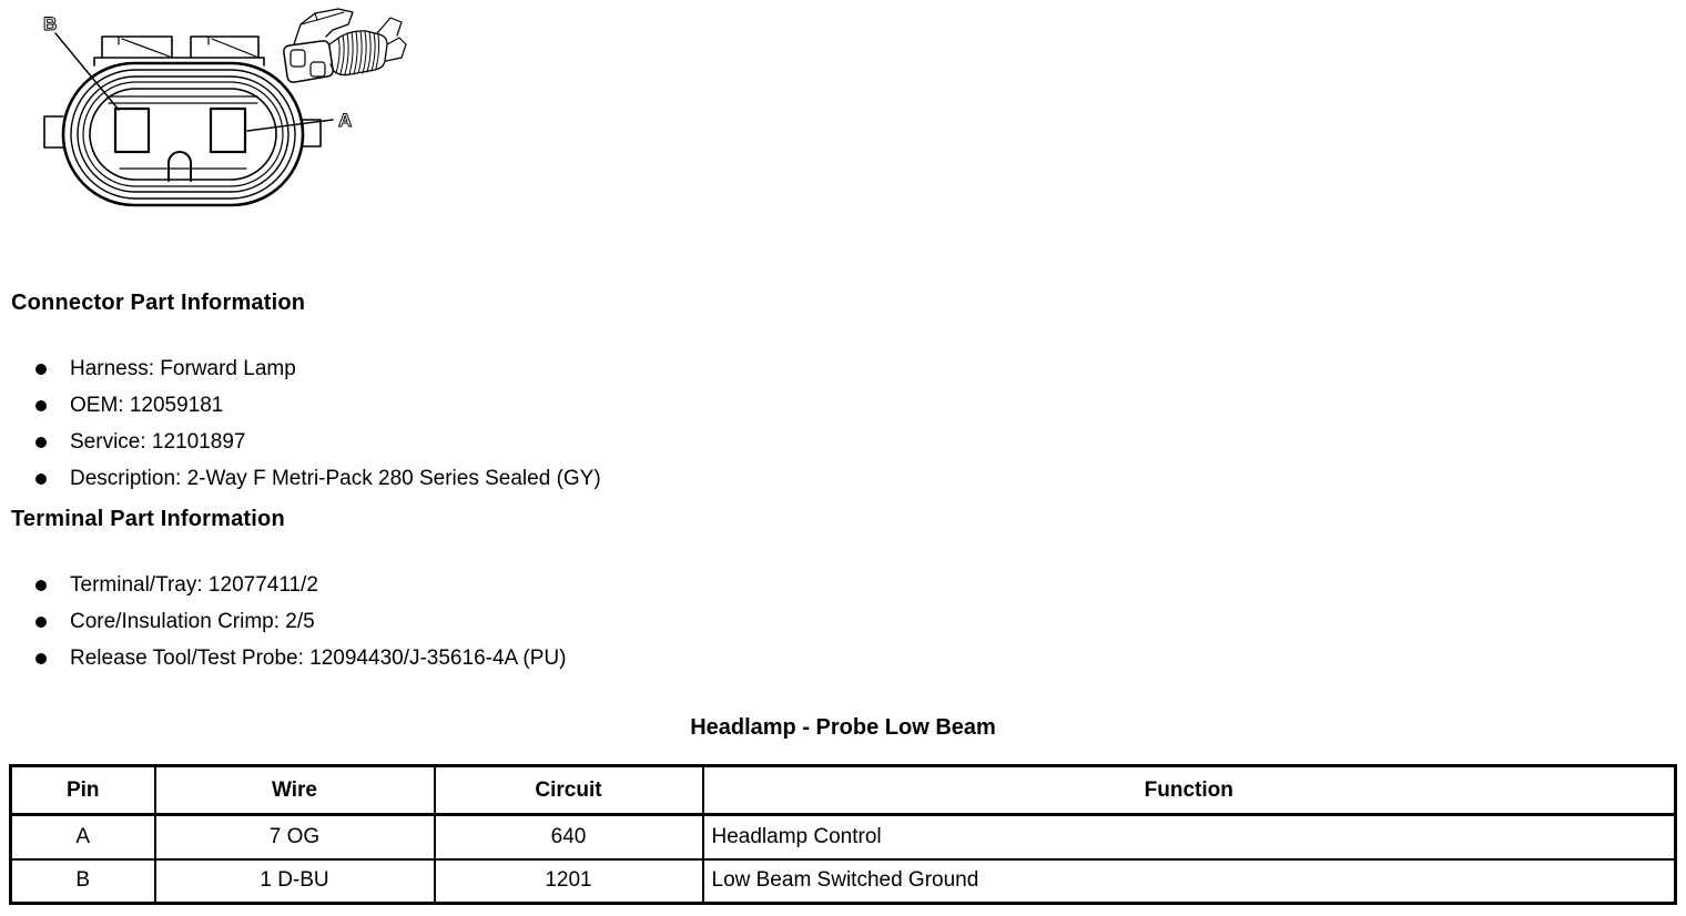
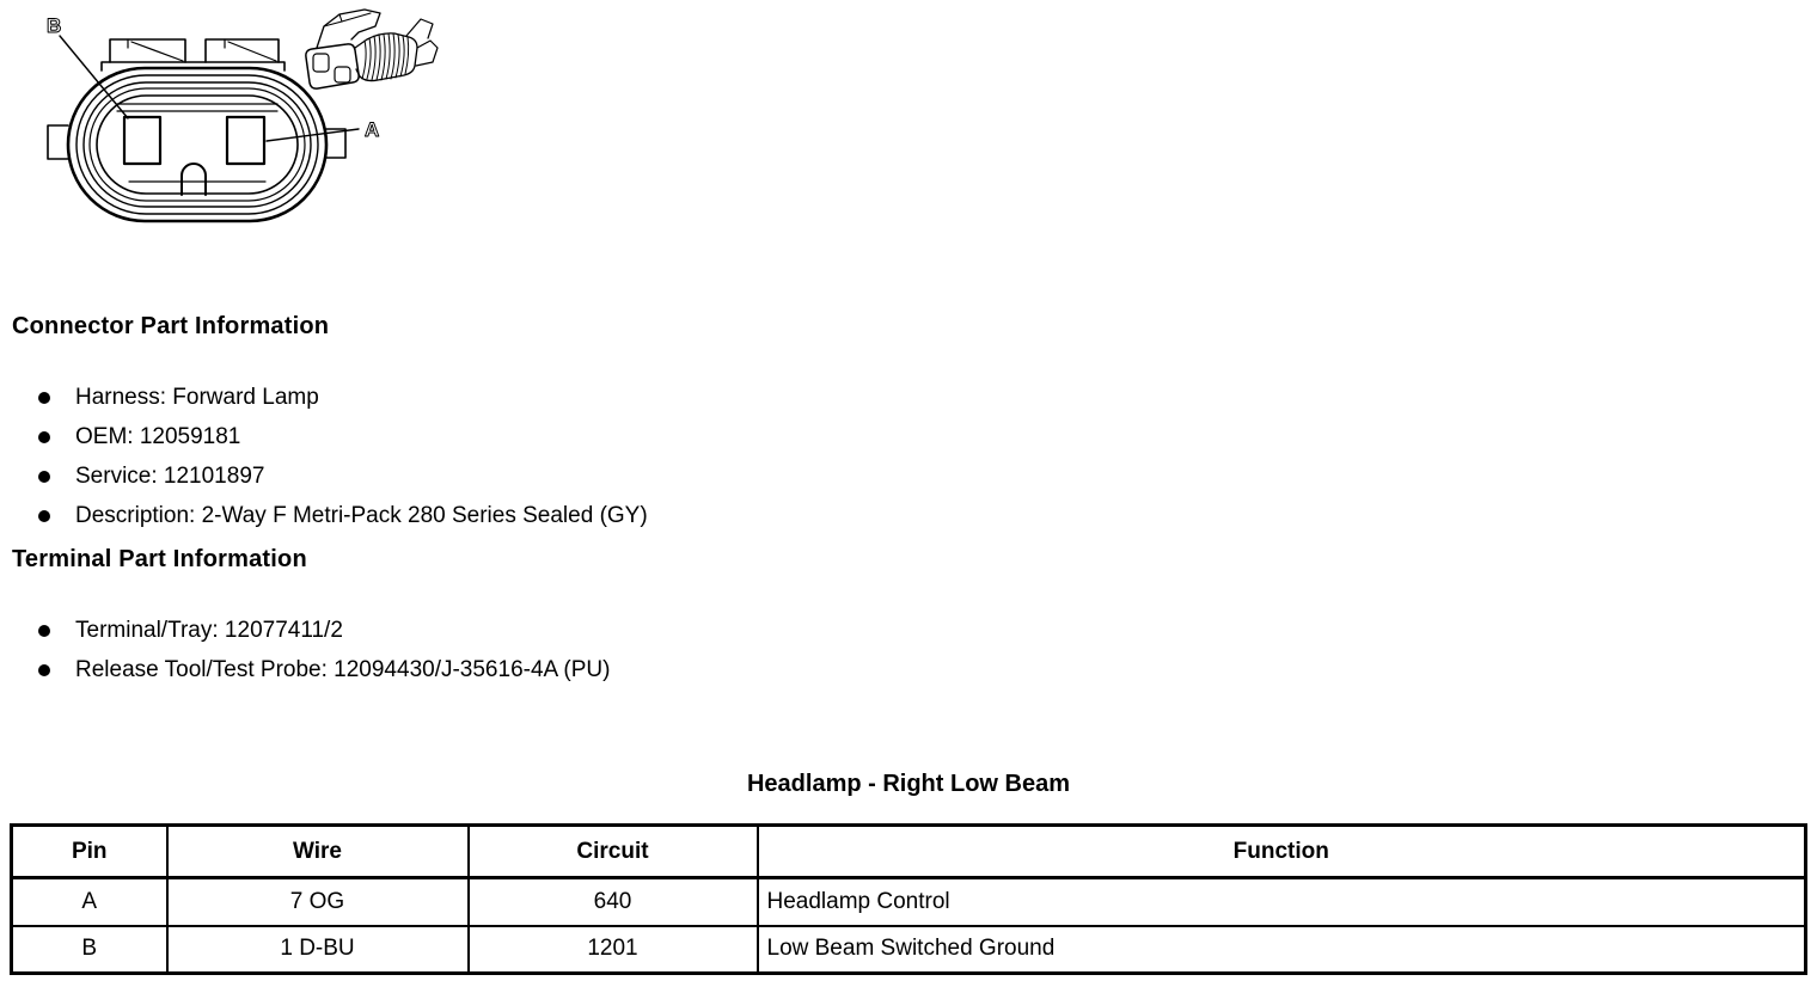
  B
  A
  Connector Part Information
  Harness: Forward Lamp
  OEM: 12059181
  Service: 12101897
  Description: 2-Way F Metri-Pack 280 Series Sealed (GY)
  Terminal Part Information
  Terminal/Tray: 12077411/2
- Core/Insulation Crimp: 2/5
  Release Tool/Test Probe: 12094430/J-35616-4A (PU)
- Headlamp - Probe Low Beam
+ Headlamp - Right Low Beam
  Pin	Wire	Circuit	Function
  A	7 OG	640	Headlamp Control
  B	1 D-BU	1201	Low Beam Switched Ground
